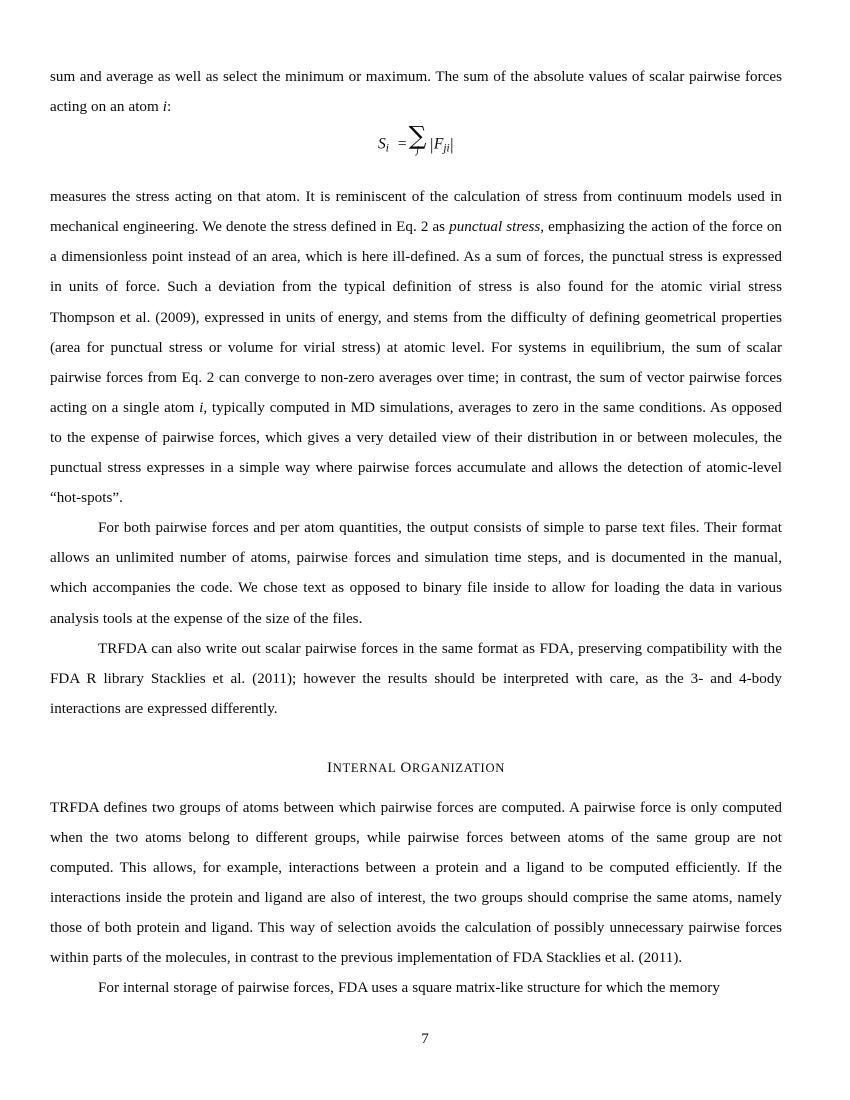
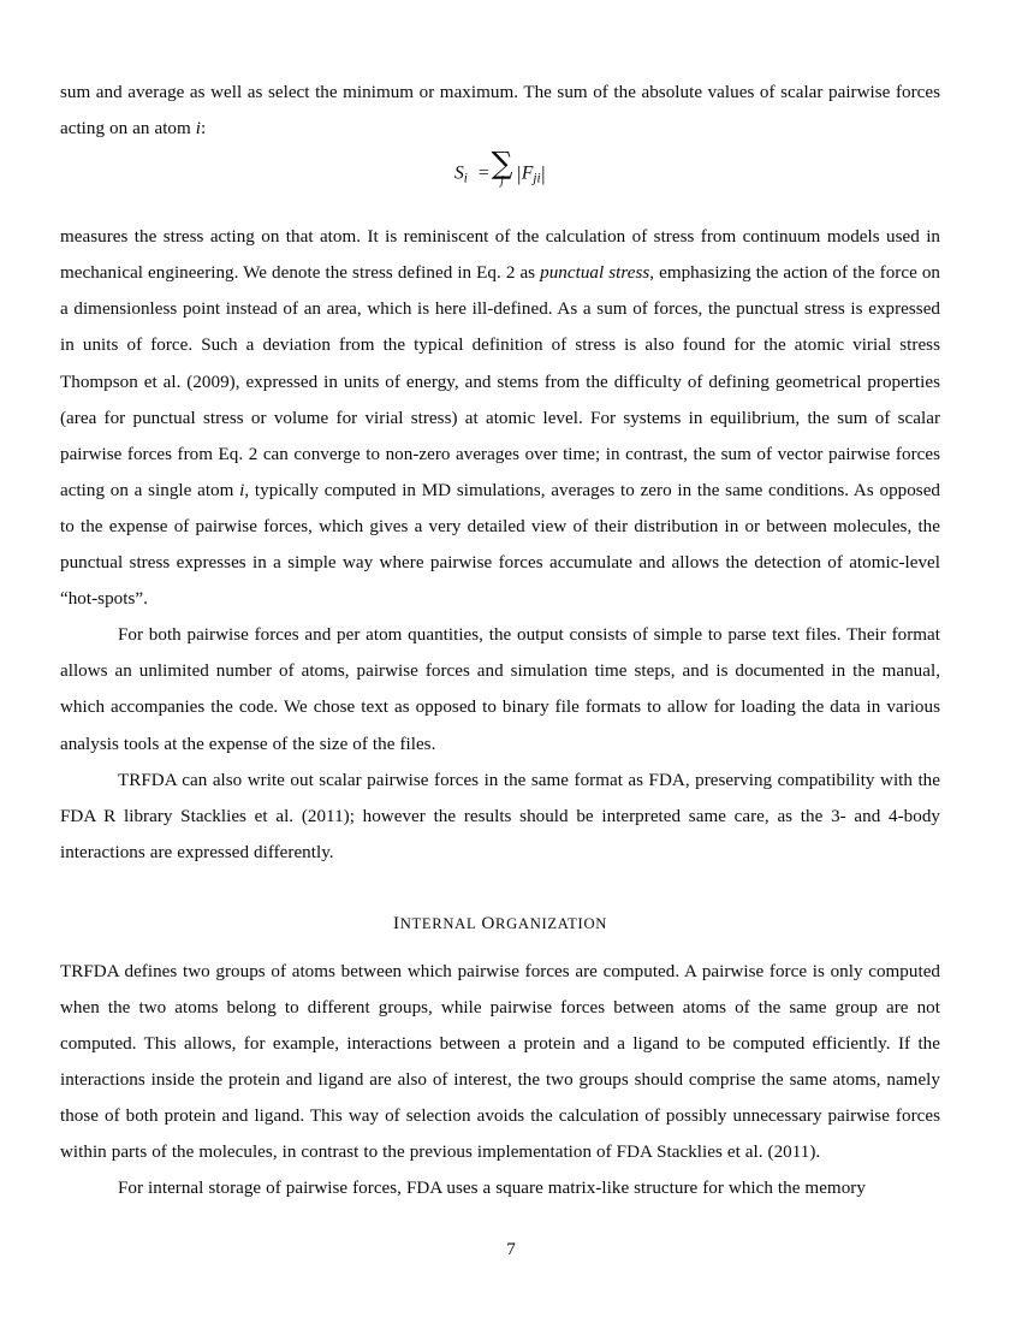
  sum and average as well as select the minimum or maximum. The sum of the absolute values of scalar pairwise forces acting on an atom i:
  Si =
  ∑
  j
  |Fji|
  measures the stress acting on that atom. It is reminiscent of the calculation of stress from continuum models used in mechanical engineering. We denote the stress defined in Eq. 2 as punctual stress, emphasizing the action of the force on a dimensionless point instead of an area, which is here ill-defined. As a sum of forces, the punctual stress is expressed in units of force. Such a deviation from the typical definition of stress is also found for the atomic virial stress Thompson et al. (2009), expressed in units of energy, and stems from the difficulty of defining geometrical properties (area for punctual stress or volume for virial stress) at atomic level. For systems in equilibrium, the sum of scalar pairwise forces from Eq. 2 can converge to non-zero averages over time; in contrast, the sum of vector pairwise forces acting on a single atom i, typically computed in MD simulations, averages to zero in the same conditions. As opposed to the expense of pairwise forces, which gives a very detailed view of their distribution in or between molecules, the punctual stress expresses in a simple way where pairwise forces accumulate and allows the detection of atomic-level “hot-spots”.
- For both pairwise forces and per atom quantities, the output consists of simple to parse text files. Their format allows an unlimited number of atoms, pairwise forces and simulation time steps, and is documented in the manual, which accompanies the code. We chose text as opposed to binary file inside to allow for loading the data in various analysis tools at the expense of the size of the files.
+ For both pairwise forces and per atom quantities, the output consists of simple to parse text files. Their format allows an unlimited number of atoms, pairwise forces and simulation time steps, and is documented in the manual, which accompanies the code. We chose text as opposed to binary file formats to allow for loading the data in various analysis tools at the expense of the size of the files.
- TRFDA can also write out scalar pairwise forces in the same format as FDA, preserving compatibility with the FDA R library Stacklies et al. (2011); however the results should be interpreted with care, as the 3- and 4-body interactions are expressed differently.
+ TRFDA can also write out scalar pairwise forces in the same format as FDA, preserving compatibility with the FDA R library Stacklies et al. (2011); however the results should be interpreted same care, as the 3- and 4-body interactions are expressed differently.
  INTERNAL ORGANIZATION
  TRFDA defines two groups of atoms between which pairwise forces are computed. A pairwise force is only computed when the two atoms belong to different groups, while pairwise forces between atoms of the same group are not computed. This allows, for example, interactions between a protein and a ligand to be computed efficiently. If the interactions inside the protein and ligand are also of interest, the two groups should comprise the same atoms, namely those of both protein and ligand. This way of selection avoids the calculation of possibly unnecessary pairwise forces within parts of the molecules, in contrast to the previous implementation of FDA Stacklies et al. (2011).
  For internal storage of pairwise forces, FDA uses a square matrix-like structure for which the memory
  7
